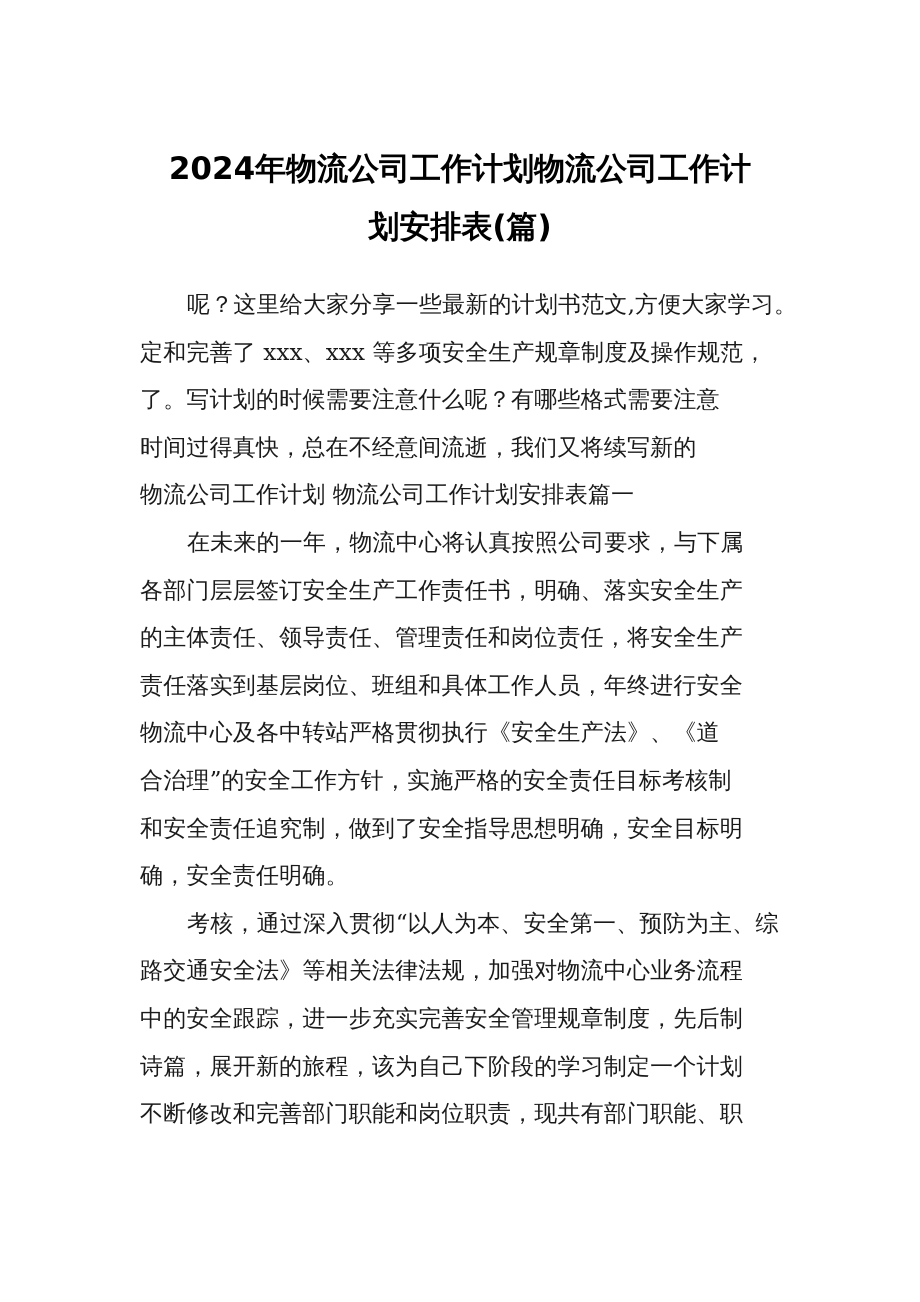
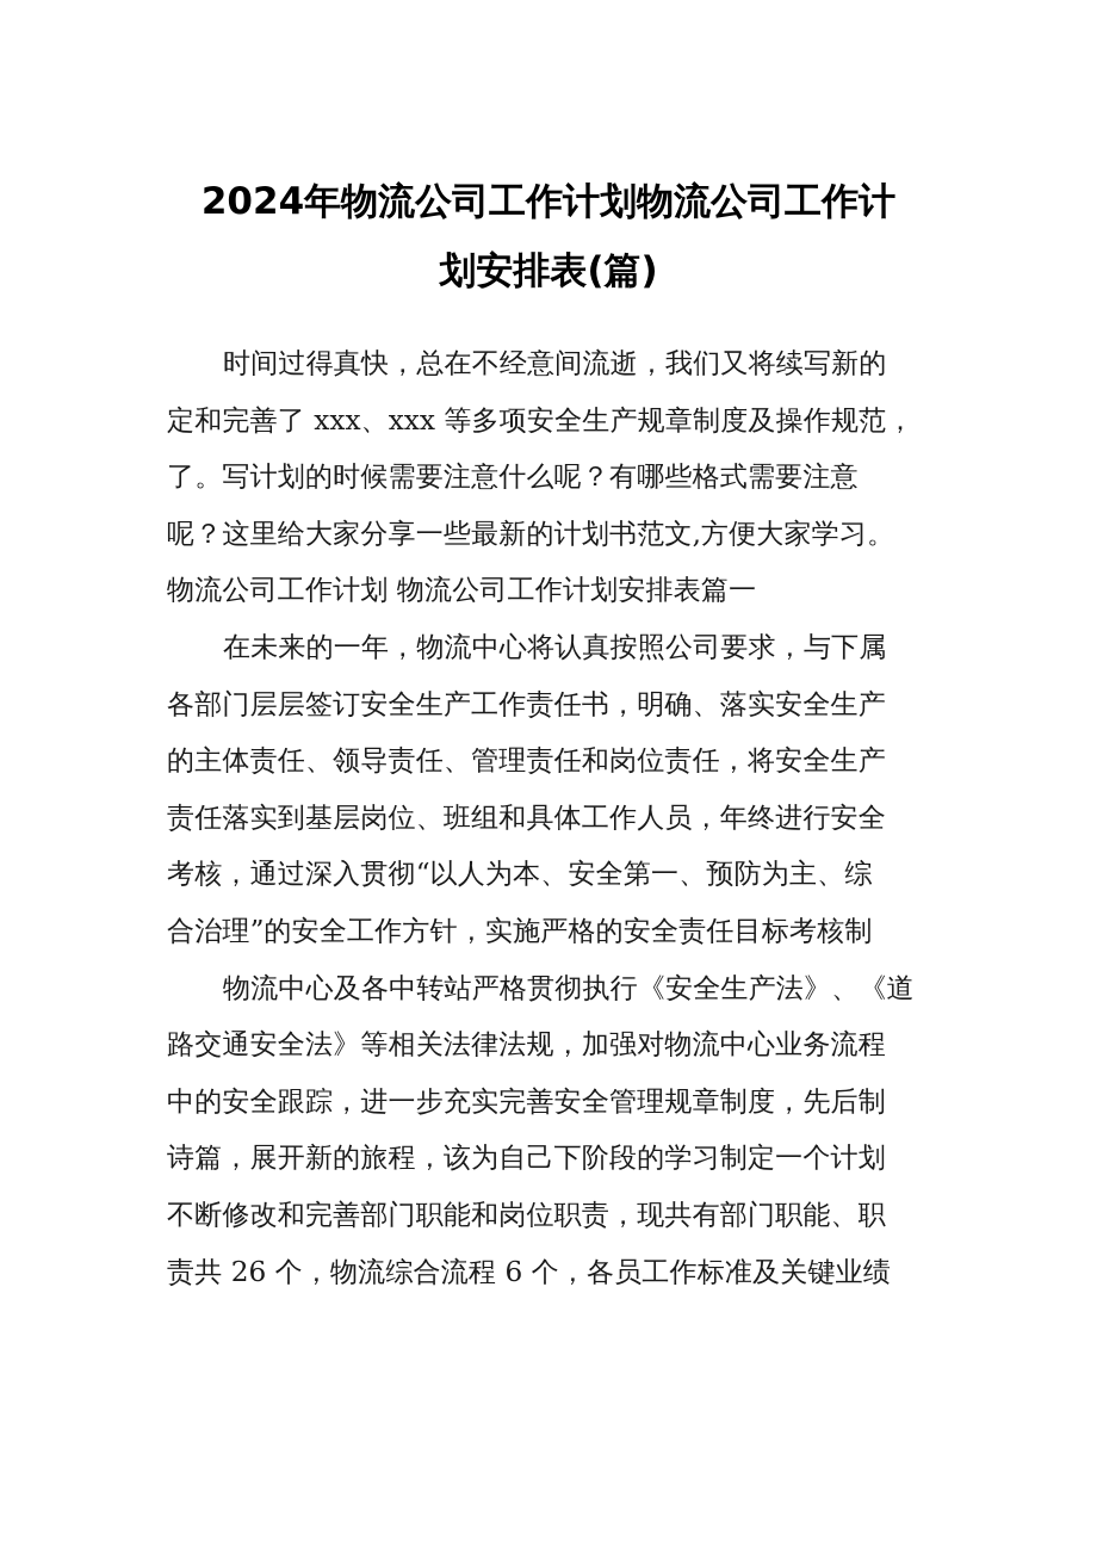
  2024年物流公司工作计划物流公司工作计
  划安排表(篇)
- 呢？这里给大家分享一些最新的计划书范文,方便大家学习。
+ 时间过得真快，总在不经意间流逝，我们又将续写新的
  定和完善了 xxx、xxx 等多项安全生产规章制度及操作规范，
  了。写计划的时候需要注意什么呢？有哪些格式需要注意
- 时间过得真快，总在不经意间流逝，我们又将续写新的
+ 呢？这里给大家分享一些最新的计划书范文,方便大家学习。
  物流公司工作计划 物流公司工作计划安排表篇一
  在未来的一年，物流中心将认真按照公司要求，与下属
  各部门层层签订安全生产工作责任书，明确、落实安全生产
  的主体责任、领导责任、管理责任和岗位责任，将安全生产
  责任落实到基层岗位、班组和具体工作人员，年终进行安全
- 物流中心及各中转站严格贯彻执行《安全生产法》、《道
+ 考核，通过深入贯彻“以人为本、安全第一、预防为主、综
  合治理”的安全工作方针，实施严格的安全责任目标考核制
- 和安全责任追究制，做到了安全指导思想明确，安全目标明
- 确，安全责任明确。
- 考核，通过深入贯彻“以人为本、安全第一、预防为主、综
+ 物流中心及各中转站严格贯彻执行《安全生产法》、《道
  路交通安全法》等相关法律法规，加强对物流中心业务流程
  中的安全跟踪，进一步充实完善安全管理规章制度，先后制
  诗篇，展开新的旅程，该为自己下阶段的学习制定一个计划
  不断修改和完善部门职能和岗位职责，现共有部门职能、职
+ 责共 26 个，物流综合流程 6 个，各员工作标准及关键业绩
